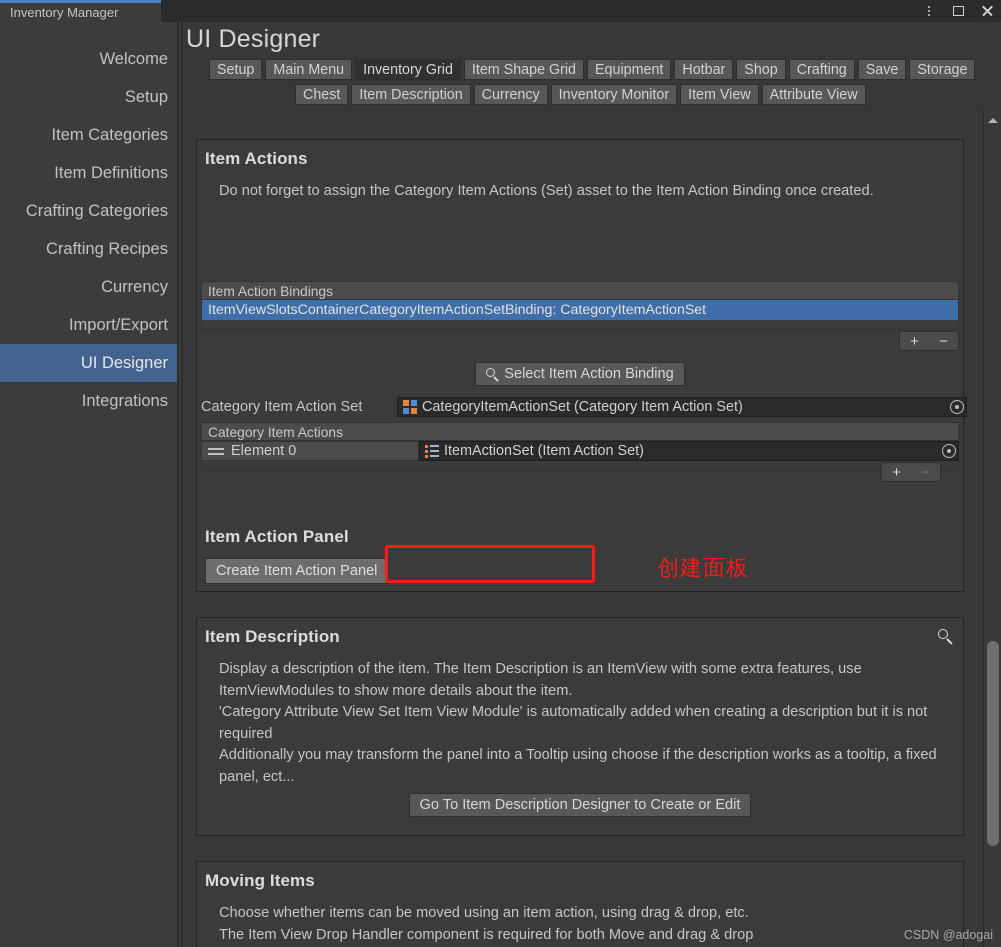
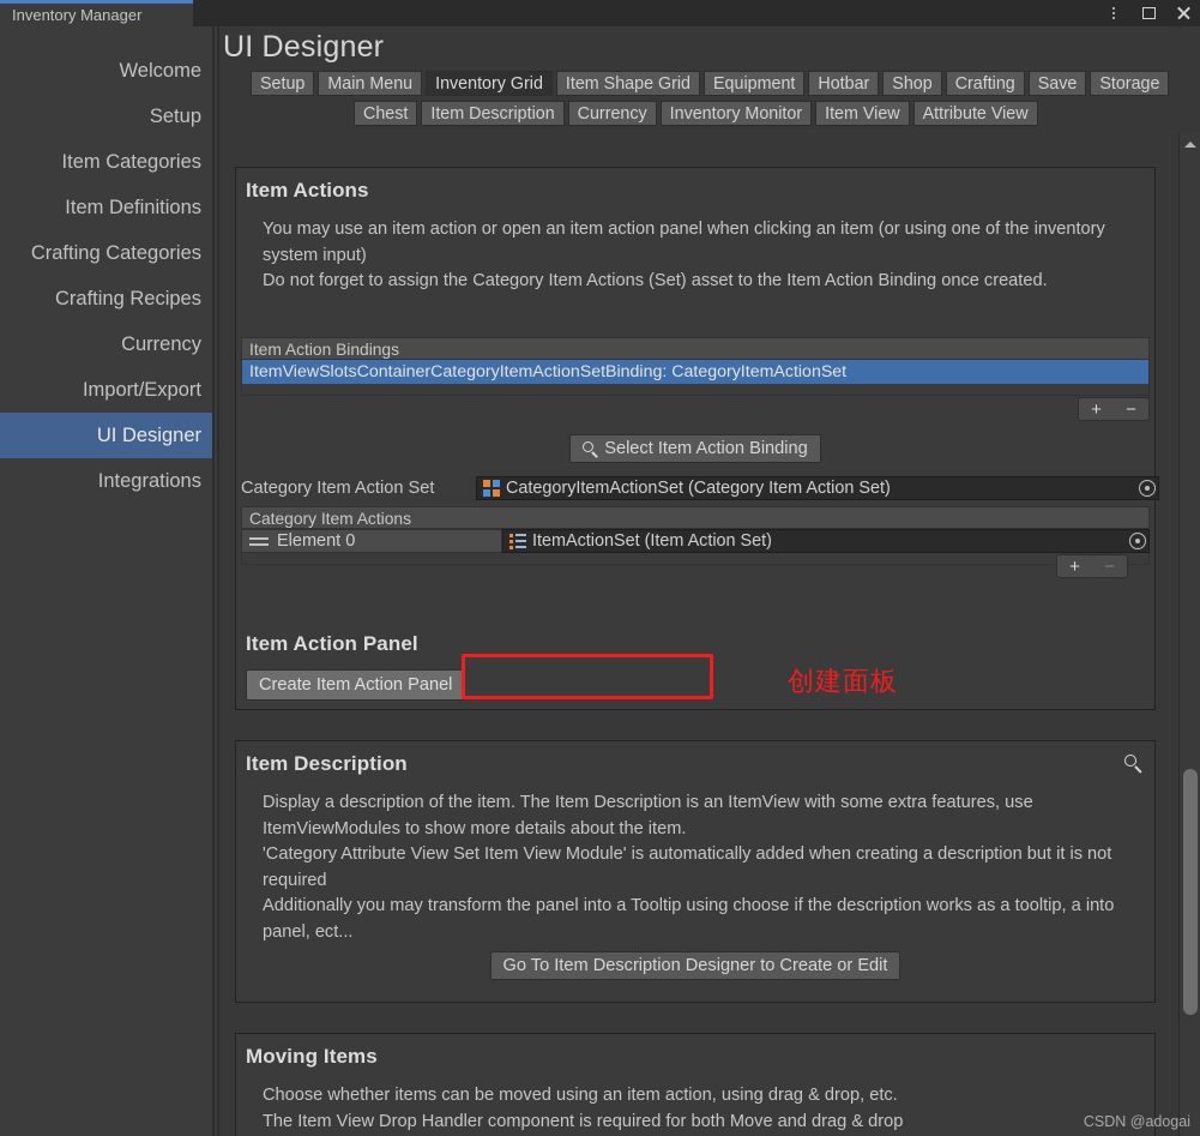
  Inventory Manager
  Welcome
  Setup
  Item Categories
  Item Definitions
  Crafting Categories
  Crafting Recipes
  Currency
  Import/Export
  UI Designer
  Integrations
  UI Designer
  Setup
  Main Menu
  Inventory Grid
  Item Shape Grid
  Equipment
  Hotbar
  Shop
  Crafting
  Save
  Storage
  Chest
  Item Description
  Currency
  Inventory Monitor
  Item View
  Attribute View
  Item Actions
+ You may use an item action or open an item action panel when clicking an item (or using one of the inventory system input)
  Do not forget to assign the Category Item Actions (Set) asset to the Item Action Binding once created.
  Item Action Bindings
  ItemViewSlotsContainerCategoryItemActionSetBinding: CategoryItemActionSet
  +
  −
  Select Item Action Binding
  Category Item Action Set
  CategoryItemActionSet (Category Item Action Set)
  Category Item Actions
  Element 0
  ItemActionSet (Item Action Set)
  +
  −
  Item Action Panel
  Create Item Action Panel
  创建面板
  Item Description
  Display a description of the item. The Item Description is an ItemView with some extra features, use ItemViewModules to show more details about the item.
  'Category Attribute View Set Item View Module' is automatically added when creating a description but it is not required
- Additionally you may transform the panel into a Tooltip using choose if the description works as a tooltip, a fixed panel, ect...
+ Additionally you may transform the panel into a Tooltip using choose if the description works as a tooltip, a into panel, ect...
  Go To Item Description Designer to Create or Edit
  Moving Items
  Choose whether items can be moved using an item action, using drag & drop, etc.
  The Item View Drop Handler component is required for both Move and drag & drop
  CSDN @adogai
